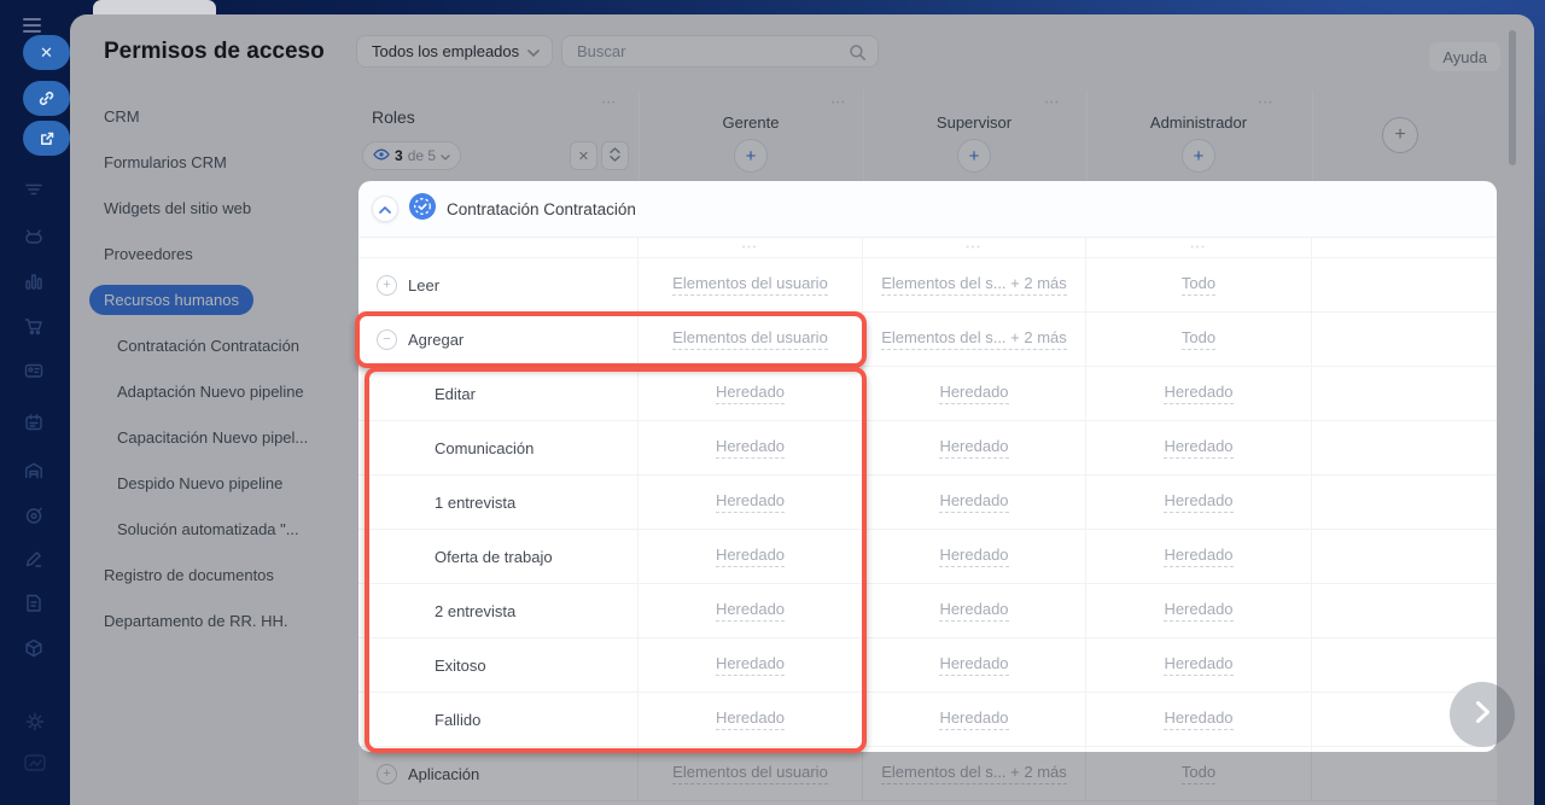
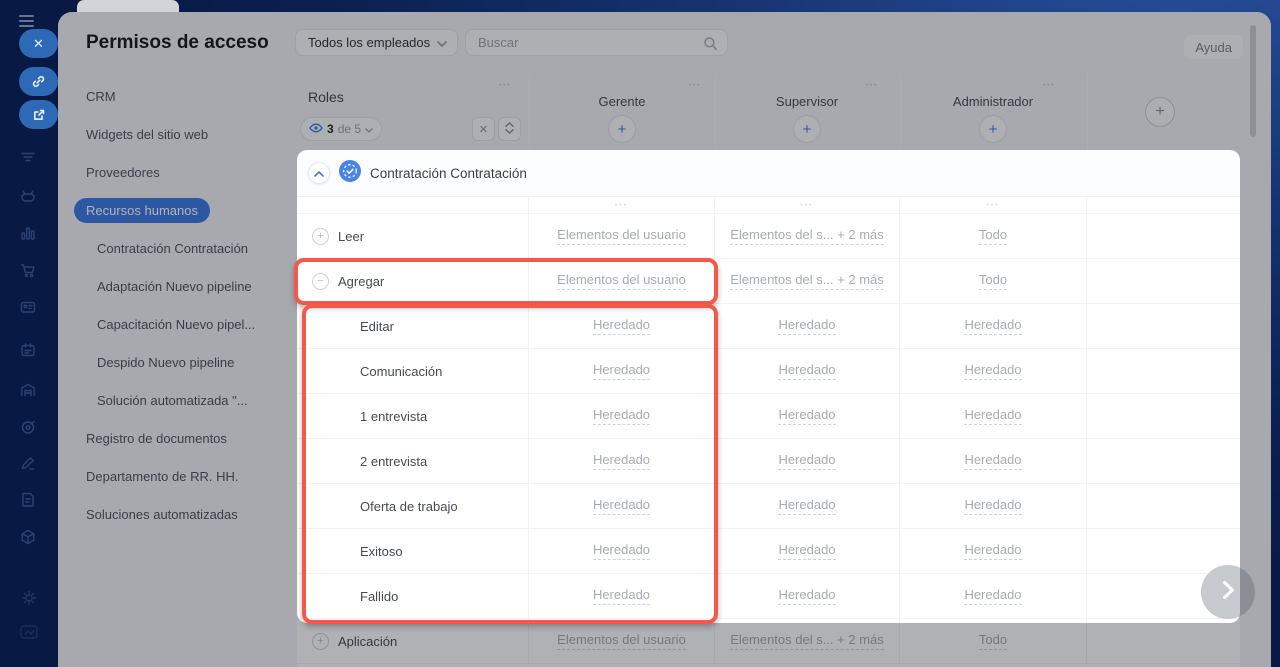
  ✕
  Permisos de acceso
  Todos los empleados
  Buscar
  Ayuda
  CRM
- Formularios CRM
  Widgets del sitio web
  Proveedores
  Recursos humanos
  Contratación Contratación
  Adaptación Nuevo pipeline
  Capacitación Nuevo pipel...
  Despido Nuevo pipeline
  Solución automatizada "...
  Registro de documentos
  Departamento de RR. HH.
+ Soluciones automatizadas
  Roles
  3
  de 5
  ✕
  Gerente
  Supervisor
  Administrador
  +
  +
  +
  +
  Contratación Contratación
  +
  Leer
  Elementos del usuario
  Elementos del s... + 2 más
  Todo
  −
  Agregar
  Elementos del usuario
  Elementos del s... + 2 más
  Todo
  Editar
  Heredado
  Heredado
  Heredado
  Comunicación
  Heredado
  Heredado
  Heredado
  1 entrevista
  Heredado
  Heredado
  Heredado
- Oferta de trabajo
+ 2 entrevista
  Heredado
  Heredado
  Heredado
- 2 entrevista
+ Oferta de trabajo
  Heredado
  Heredado
  Heredado
  Exitoso
  Heredado
  Heredado
  Heredado
  Fallido
  Heredado
  Heredado
  Heredado
  +
  Aplicación
  Elementos del usuario
  Elementos del s... + 2 más
  Todo
